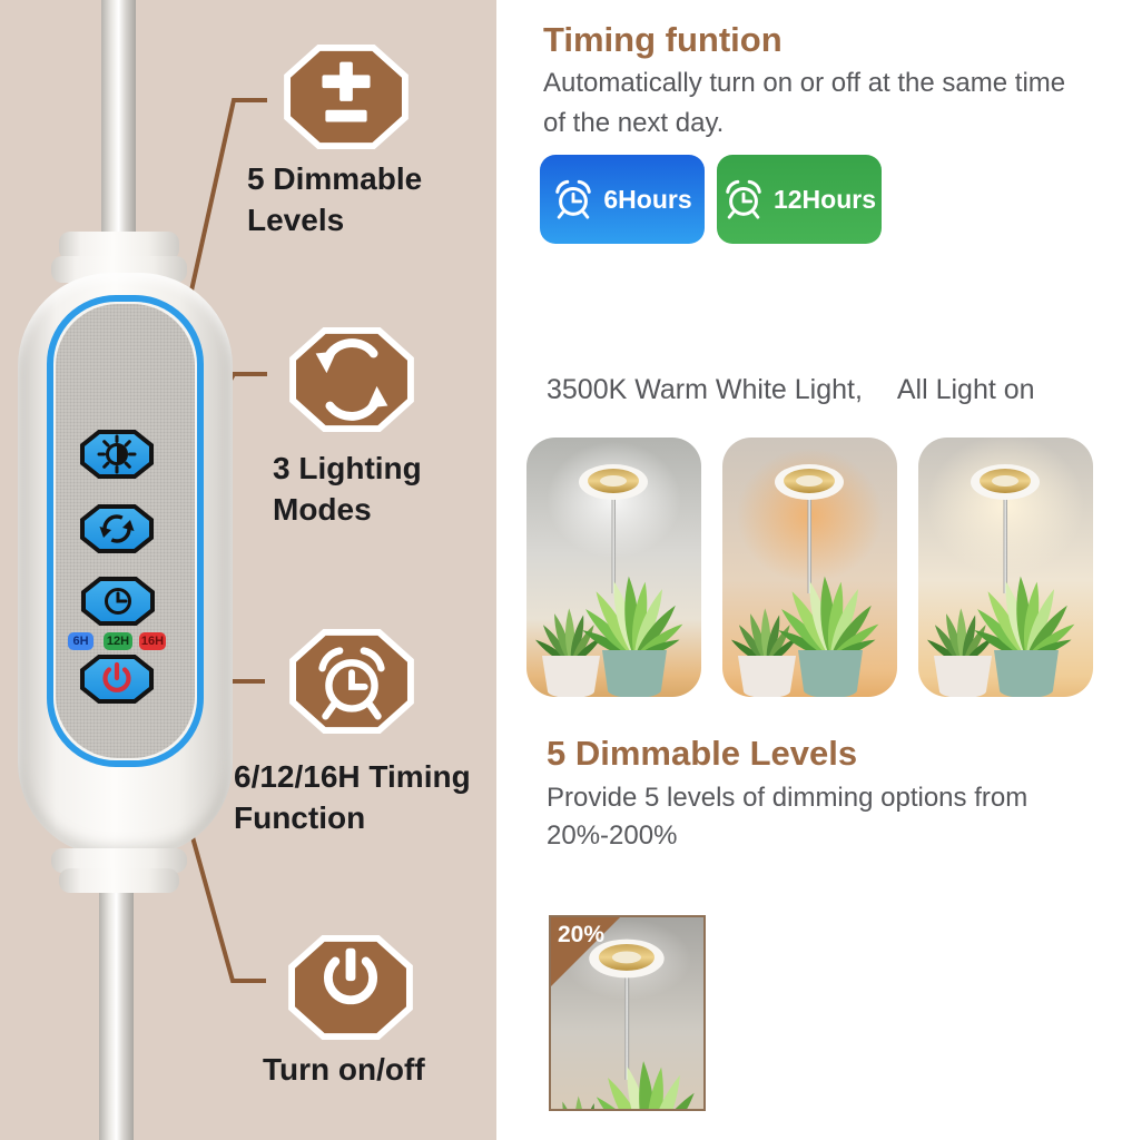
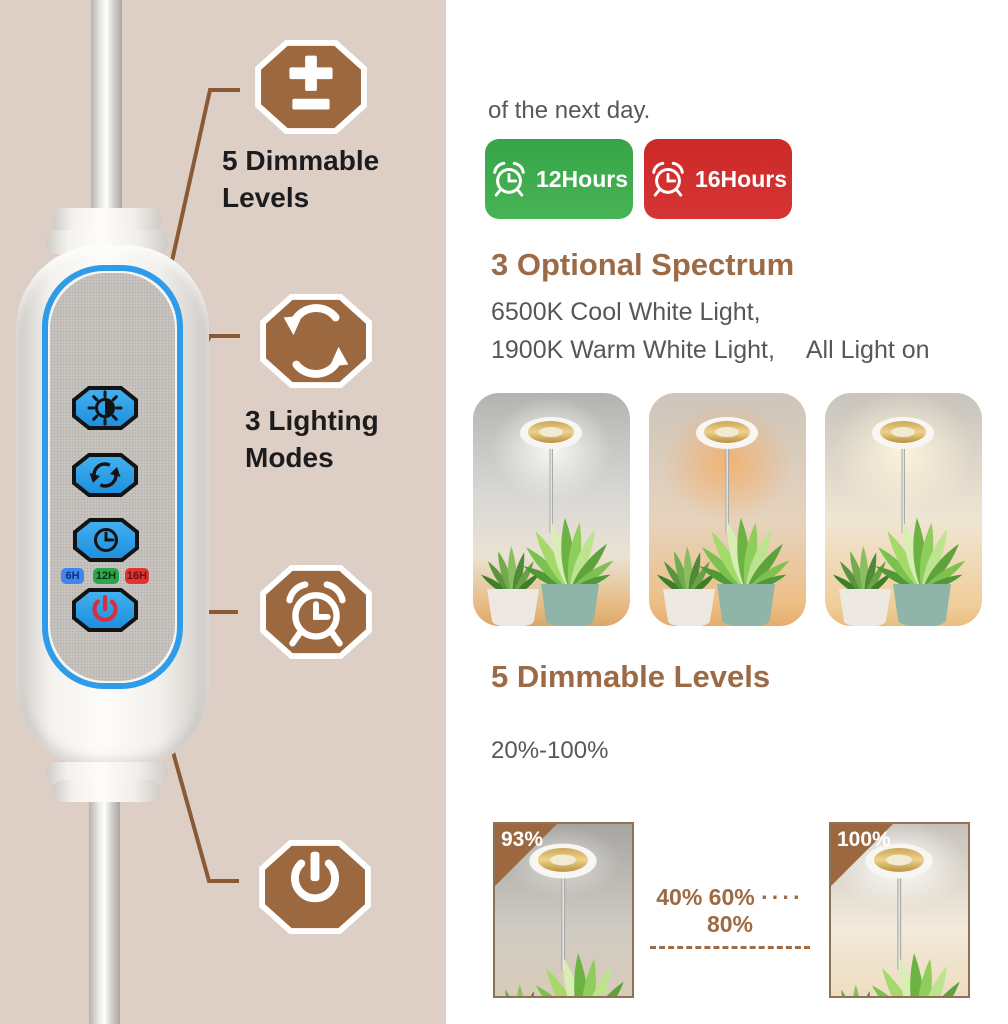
  6H
  12H
  16H
  5 Dimmable Levels
  3 Lighting Modes
- 6/12/16H Timing Function
- Turn on/off
- Timing funtion
- Automatically turn on or off at the same time
  of the next day.
- 6Hours
  12Hours
+ 16Hours
+ 3 Optional Spectrum
+ 6500K Cool White Light,
- 3500K Warm White Light, All Light on
+ 1900K Warm White Light, All Light on
  5 Dimmable Levels
- Provide 5 levels of dimming options from
- 20%-200%
+ 20%-100%
- 20%
+ 93%
+ 40% 60% ···· 80%
+ 100%
